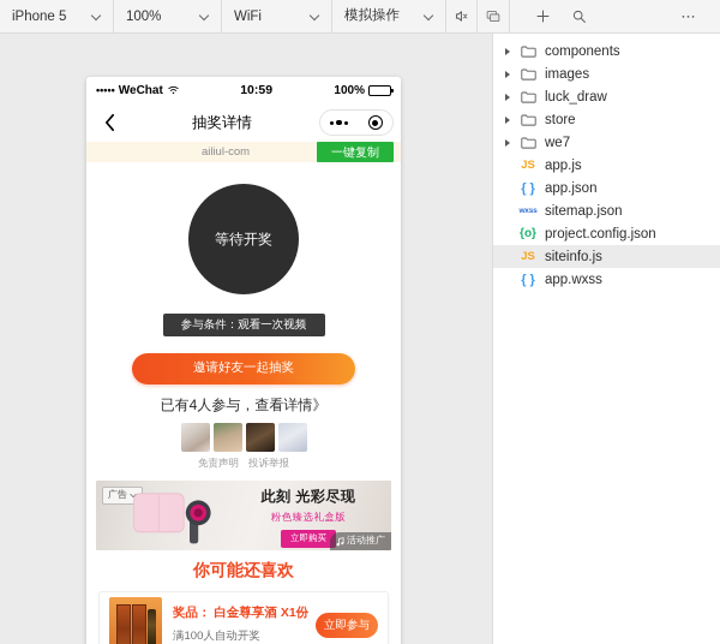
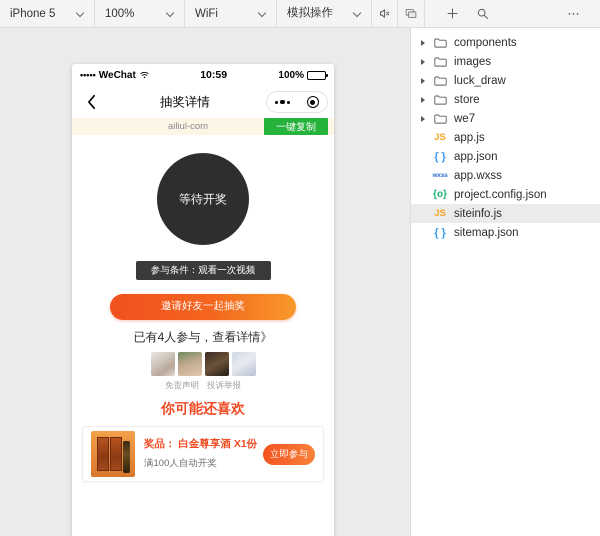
  iPhone 5
  100%
  WiFi
  模拟操作
  •••••
  WeChat
  10:59
  100%
  抽奖详情
  ailiul-com
  一键复制
  等待开奖
  参与条件：观看一次视频
  邀请好友一起抽奖
  已有4人参与，查看详情》
  免责声明
  投诉举报
- 广告
- 此刻 光彩尽现
- 粉色臻选礼盒版
- 立即购买
- 活动推广
  你可能还喜欢
  奖品： 白金尊享酒 X1份
  满100人自动开奖
  立即参与
  components
  images
  luck_draw
  store
  we7
  JS
  app.js
  { }
  app.json
- sitemap.json
+ app.wxss
  {o}
  project.config.json
  JS
  siteinfo.js
  { }
- app.wxss
+ sitemap.json
